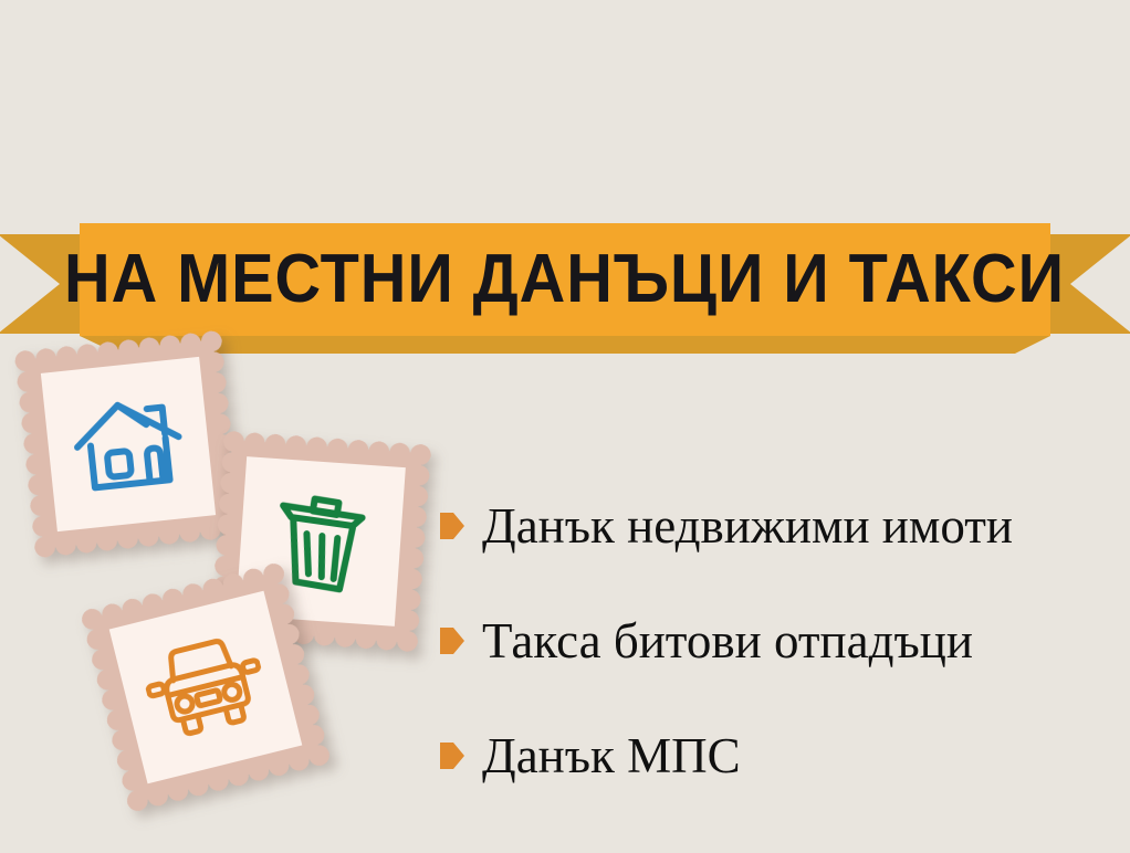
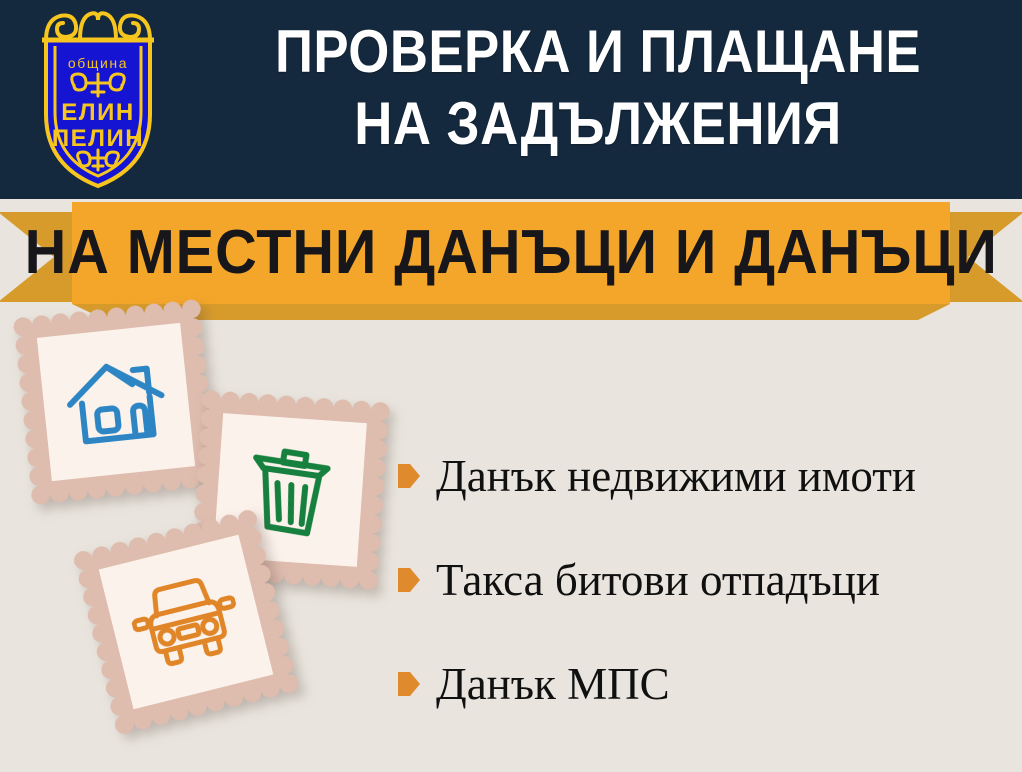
+ община
+ ЕЛИН
+ ПЕЛИН
+ ПРОВЕРКА И ПЛАЩАНЕ
+ НА ЗАДЪЛЖЕНИЯ
- НА МЕСТНИ ДАНЪЦИ И ТАКСИ
+ НА МЕСТНИ ДАНЪЦИ И ДАНЪЦИ
  Данък недвижими имоти
  Такса битови отпадъци
  Данък МПС
